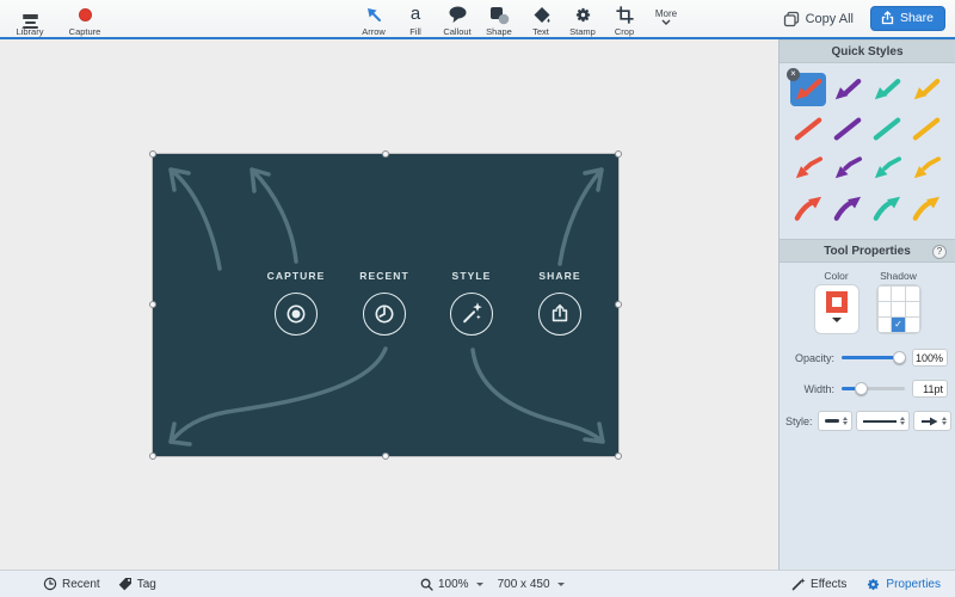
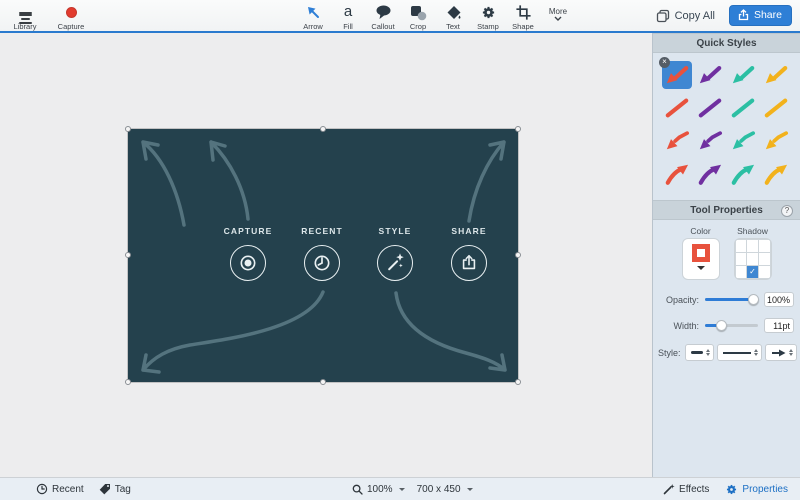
  Library
  Capture
  Arrow
  a
  Fill
  Callout
- Shape
+ Crop
  Text
  Stamp
- Crop
+ Shape
  More
  Copy All
  Share
  CAPTURE
  RECENT
  STYLE
  SHARE
  Quick Styles
  ×
  Tool Properties
  ?
  Color
  Shadow
  ✓
  Opacity:
  100%
  Width:
  11pt
  Style:
  Recent
  Tag
  100%
  700 x 450
  Effects
  Properties
